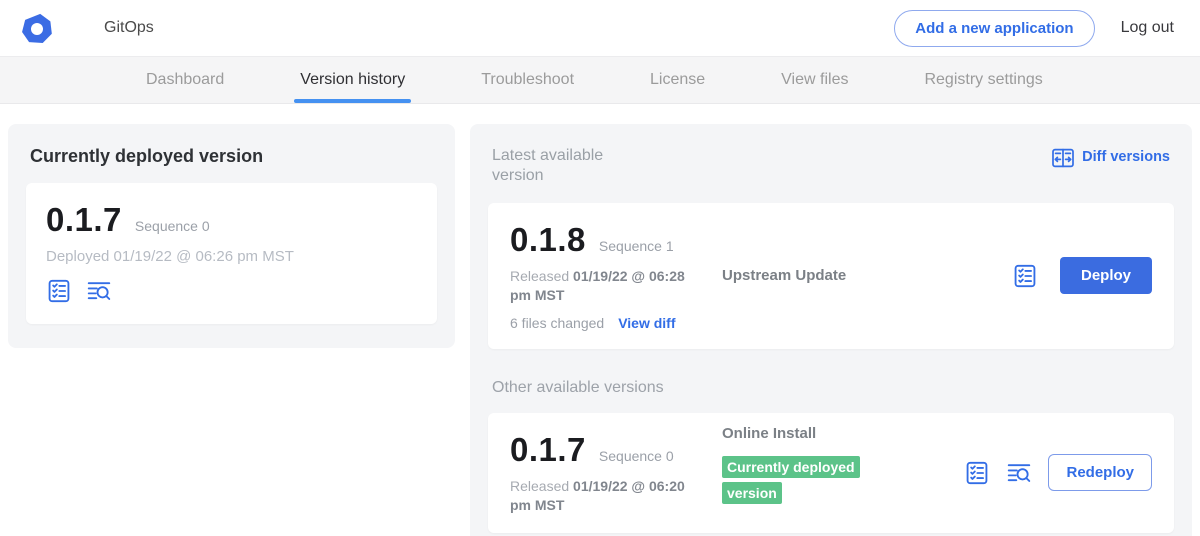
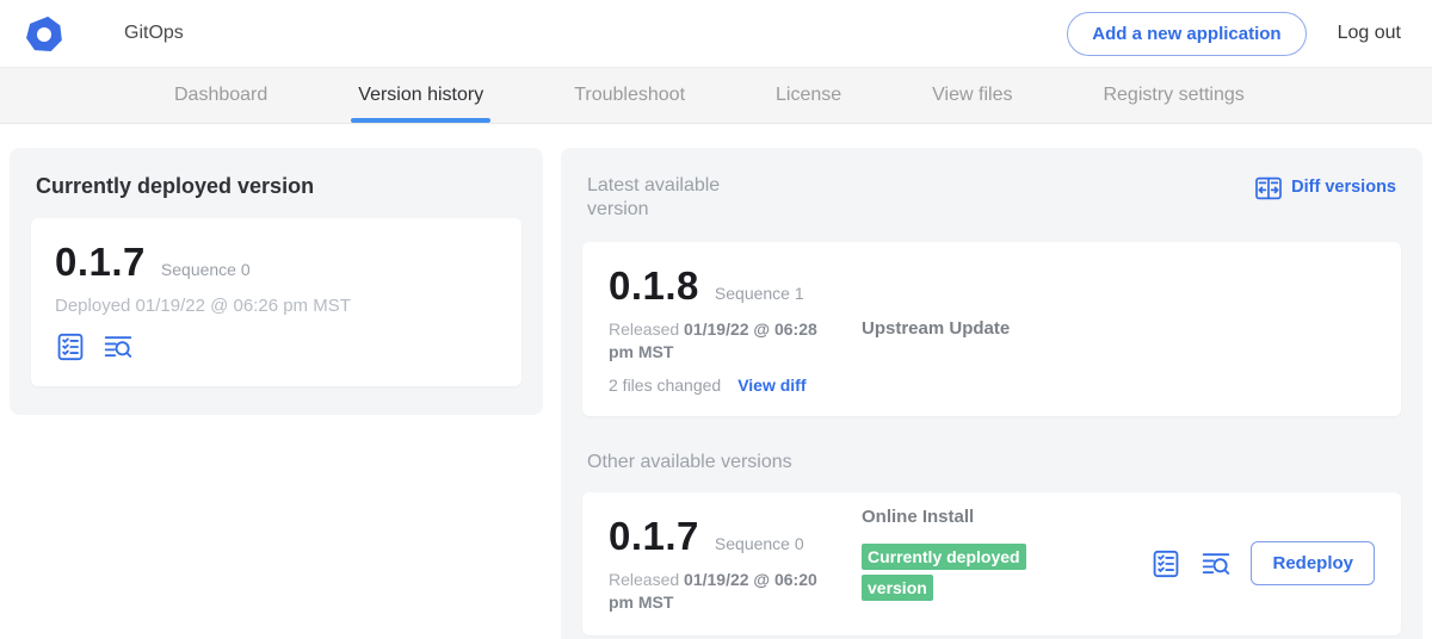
  GitOps
  Add a new application
  Log out
  Dashboard
  Version history
  Troubleshoot
  License
  View files
  Registry settings
  Currently deployed version
  0.1.7
  Sequence 0
  Deployed 01/19/22 @ 06:26 pm MST
  Latest available version
  Diff versions
  0.1.8
  Sequence 1
  Released 01/19/22 @ 06:28 pm MST
- 6 files changed
+ 2 files changed
  View diff
  Upstream Update
- Deploy
  Other available versions
  0.1.7
  Sequence 0
  Released 01/19/22 @ 06:20 pm MST
  Online Install
  Currently deployed version
  Redeploy
